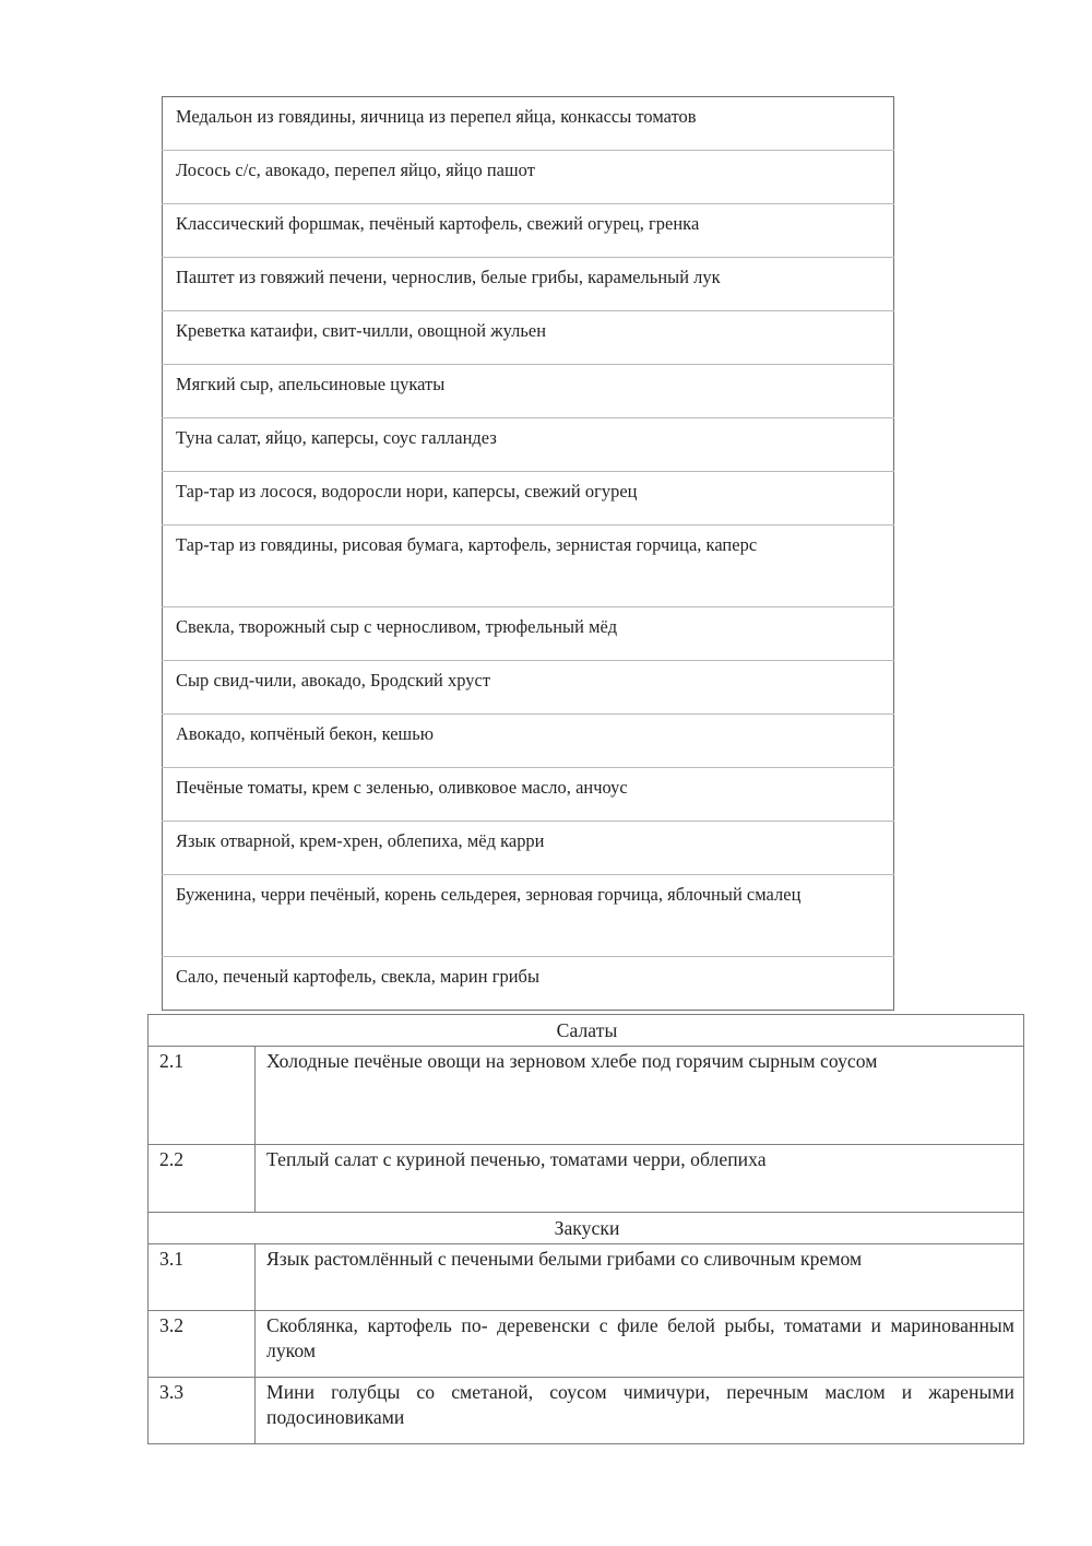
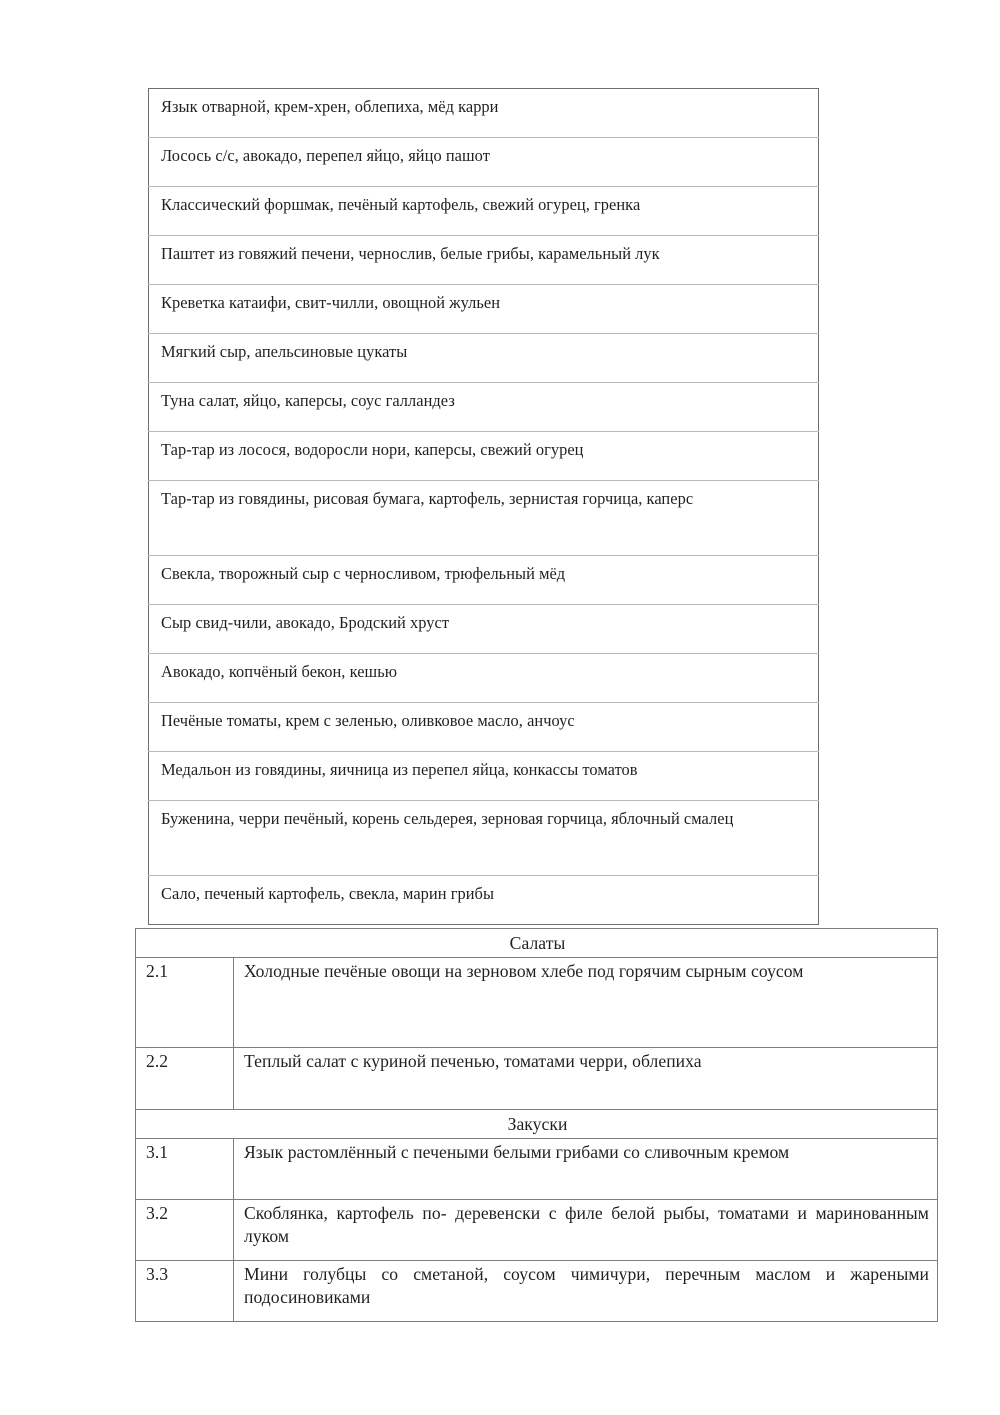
- Медальон из говядины, яичница из перепел яйца, конкассы томатов
+ Язык отварной, крем-хрен, облепиха, мёд карри
  Лосось с/с, авокадо, перепел яйцо, яйцо пашот
  Классический форшмак, печёный картофель, свежий огурец, гренка
  Паштет из говяжий печени, чернослив, белые грибы, карамельный лук
  Креветка катаифи, свит-чилли, овощной жульен
  Мягкий сыр, апельсиновые цукаты
  Туна салат, яйцо, каперсы, соус галландез
  Тар-тар из лосося, водоросли нори, каперсы, свежий огурец
  Тар-тар из говядины, рисовая бумага, картофель, зернистая горчица, каперс
  Свекла, творожный сыр с черносливом, трюфельный мёд
  Сыр свид-чили, авокадо, Бродский хруст
  Авокадо, копчёный бекон, кешью
  Печёные томаты, крем с зеленью, оливковое масло, анчоус
- Язык отварной, крем-хрен, облепиха, мёд карри
+ Медальон из говядины, яичница из перепел яйца, конкассы томатов
  Буженина, черри печёный, корень сельдерея, зерновая горчица, яблочный смалец
  Сало, печеный картофель, свекла, марин грибы
  Салаты
  2.1	Холодные печёные овощи на зерновом хлебе под горячим сырным соусом
  2.2	Теплый салат с куриной печенью, томатами черри, облепиха
  Закуски
  3.1	Язык растомлённый с печеными белыми грибами со сливочным кремом
  3.2	Скоблянка, картофель по- деревенски с филе белой рыбы, томатами и маринованным луком
  3.3	Мини голубцы со сметаной, соусом чимичури, перечным маслом и жареными подосиновиками
